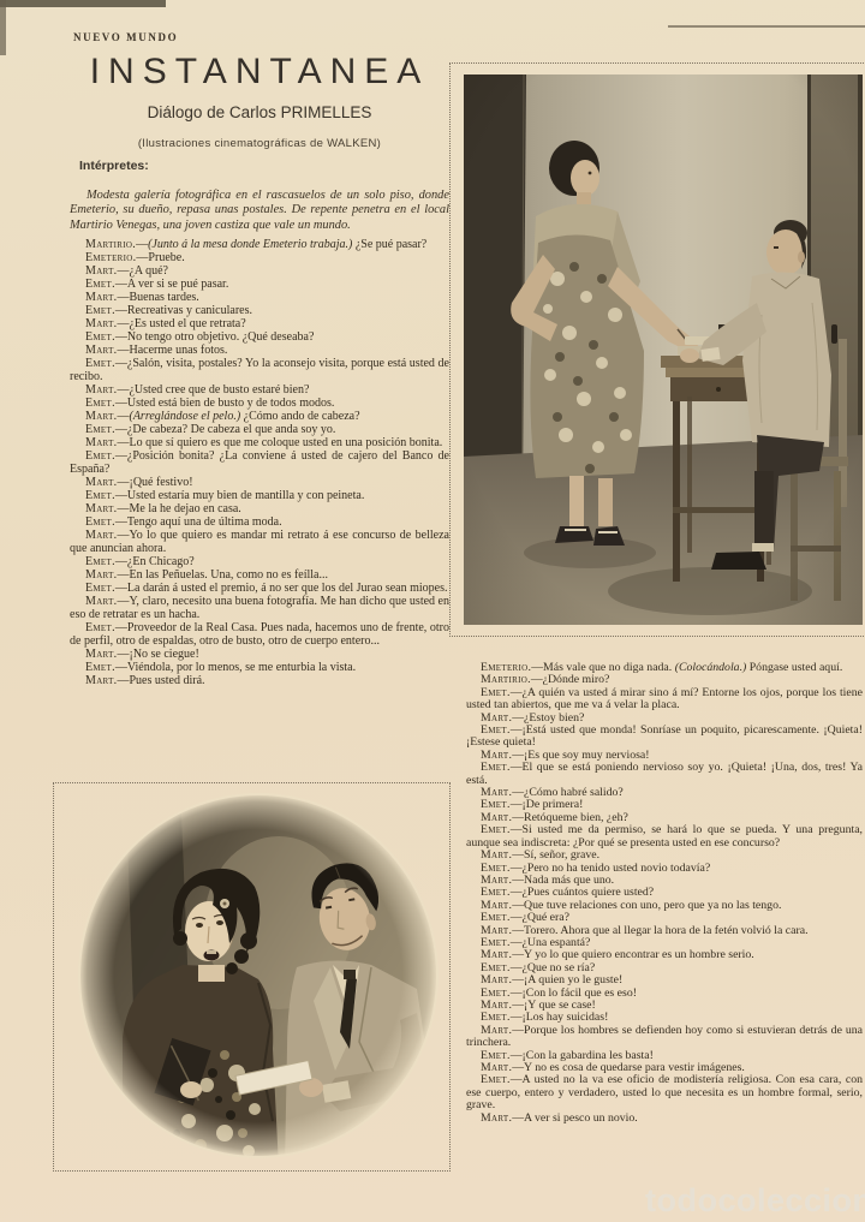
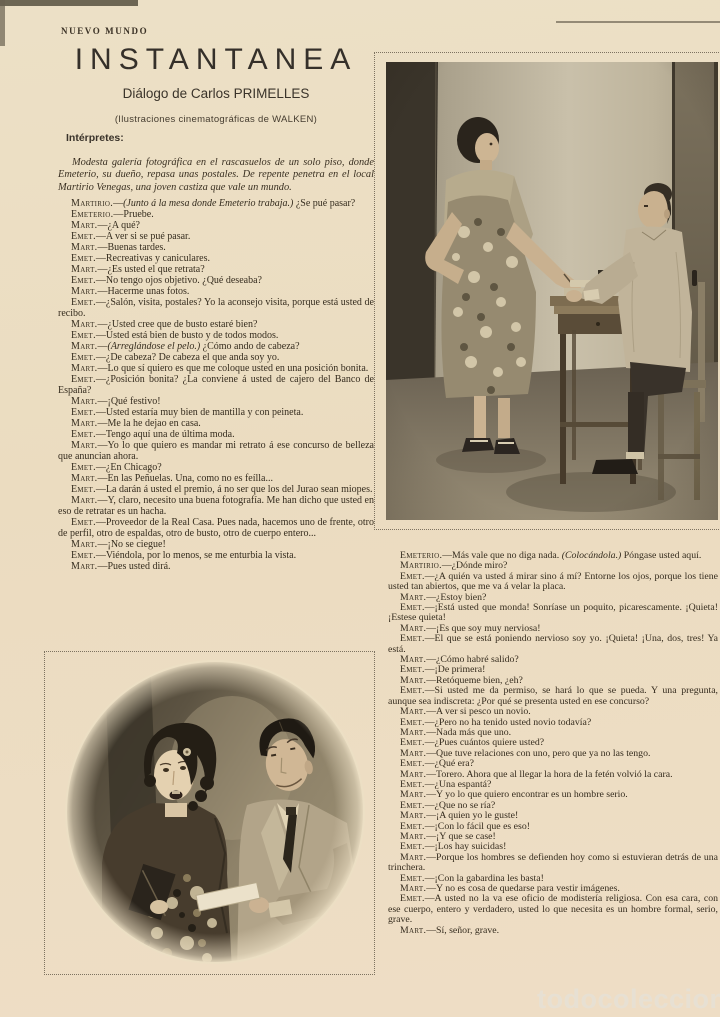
  NUEVO MUNDO
  INSTANTANEA
  Diálogo de Carlos PRIMELLES
  (Ilustraciones cinematográficas de WALKEN)
  Intérpretes:
  Modesta galería fotográfica en el rascasuelos de un solo piso, donde Emeterio, su dueño, repasa unas postales. De repente penetra en el local Martirio Venegas, una joven castiza que vale un mundo.
  Martirio.—(Junto á la mesa donde Emeterio trabaja.) ¿Se pué pasar?
  Emeterio.—Pruebe.
  Mart.—¿A qué?
  Emet.—A ver si se pué pasar.
  Mart.—Buenas tardes.
  Emet.—Recreativas y caniculares.
  Mart.—¿Es usted el que retrata?
- Emet.—No tengo otro objetivo. ¿Qué deseaba?
+ Emet.—No tengo ojos objetivo. ¿Qué deseaba?
  Mart.—Hacerme unas fotos.
  Emet.—¿Salón, visita, postales? Yo la aconsejo visita, porque está usted de recibo.
  Mart.—¿Usted cree que de busto estaré bien?
  Emet.—Usted está bien de busto y de todos modos.
  Mart.—(Arreglándose el pelo.) ¿Cómo ando de cabeza?
  Emet.—¿De cabeza? De cabeza el que anda soy yo.
  Mart.—Lo que sí quiero es que me coloque usted en una posición bonita.
  Emet.—¿Posición bonita? ¿La conviene á usted de cajero del Banco de España?
  Mart.—¡Qué festivo!
  Emet.—Usted estaría muy bien de mantilla y con peineta.
  Mart.—Me la he dejao en casa.
  Emet.—Tengo aquí una de última moda.
  Mart.—Yo lo que quiero es mandar mi retrato á ese concurso de belleza que anuncian ahora.
  Emet.—¿En Chicago?
  Mart.—En las Peñuelas. Una, como no es feílla...
  Emet.—La darán á usted el premio, á no ser que los del Jurao sean miopes.
  Mart.—Y, claro, necesito una buena fotografía. Me han dicho que usted en eso de retratar es un hacha.
  Emet.—Proveedor de la Real Casa. Pues nada, hacemos uno de frente, otro de perfil, otro de espaldas, otro de busto, otro de cuerpo entero...
  Mart.—¡No se ciegue!
  Emet.—Viéndola, por lo menos, se me enturbia la vista.
  Mart.—Pues usted dirá.
  Emeterio.—Más vale que no diga nada. (Colocándola.) Póngase usted aquí.
  Martirio.—¿Dónde miro?
  Emet.—¿A quién va usted á mirar sino á mí? Entorne los ojos, porque los tiene usted tan abiertos, que me va á velar la placa.
  Mart.—¿Estoy bien?
  Emet.—¡Está usted que monda! Sonríase un poquito, picarescamente. ¡Quieta! ¡Estese quieta!
  Mart.—¡Es que soy muy nerviosa!
  Emet.—El que se está poniendo nervioso soy yo. ¡Quieta! ¡Una, dos, tres! Ya está.
  Mart.—¿Cómo habré salido?
  Emet.—¡De primera!
  Mart.—Retóqueme bien, ¿eh?
  Emet.—Si usted me da permiso, se hará lo que se pueda. Y una pregunta, aunque sea indiscreta: ¿Por qué se presenta usted en ese concurso?
- Mart.—Sí, señor, grave.
+ Mart.—A ver si pesco un novio.
  Emet.—¿Pero no ha tenido usted novio todavía?
  Mart.—Nada más que uno.
  Emet.—¿Pues cuántos quiere usted?
  Mart.—Que tuve relaciones con uno, pero que ya no las tengo.
  Emet.—¿Qué era?
  Mart.—Torero. Ahora que al llegar la hora de la fetén volvió la cara.
  Emet.—¿Una espantá?
  Mart.—Y yo lo que quiero encontrar es un hombre serio.
  Emet.—¿Que no se ría?
  Mart.—¡A quien yo le guste!
  Emet.—¡Con lo fácil que es eso!
  Mart.—¡Y que se case!
  Emet.—¡Los hay suicidas!
  Mart.—Porque los hombres se defienden hoy como si estuvieran detrás de una trinchera.
  Emet.—¡Con la gabardina les basta!
  Mart.—Y no es cosa de quedarse para vestir imágenes.
  Emet.—A usted no la va ese oficio de modistería religiosa. Con esa cara, con ese cuerpo, entero y verdadero, usted lo que necesita es un hombre formal, serio, grave.
- Mart.—A ver si pesco un novio.
+ Mart.—Sí, señor, grave.
